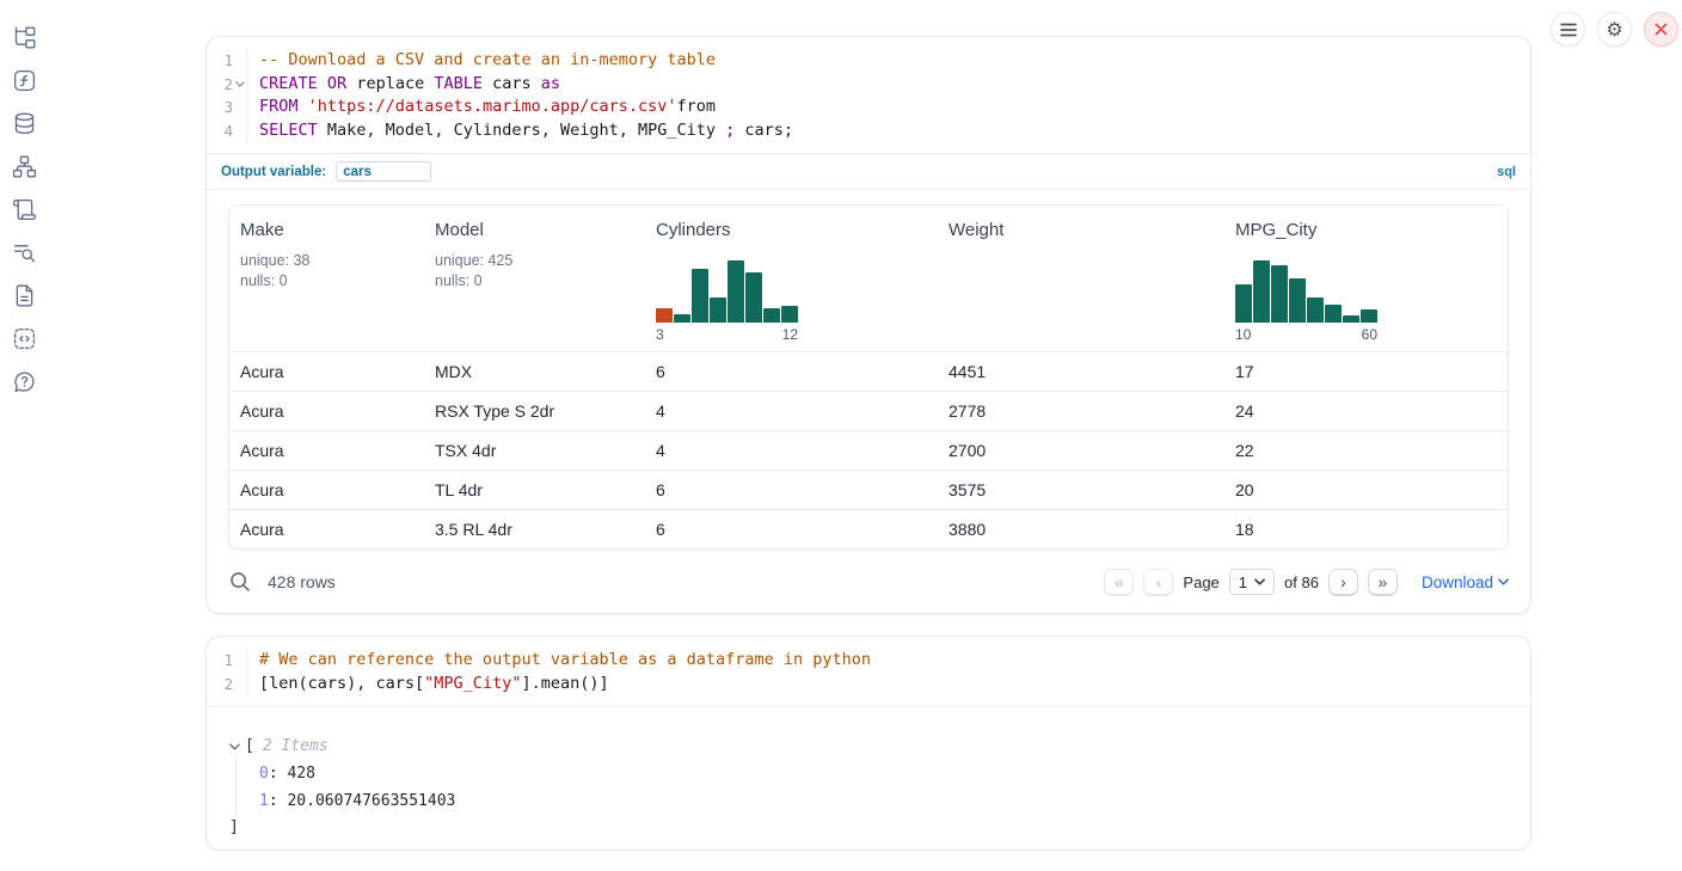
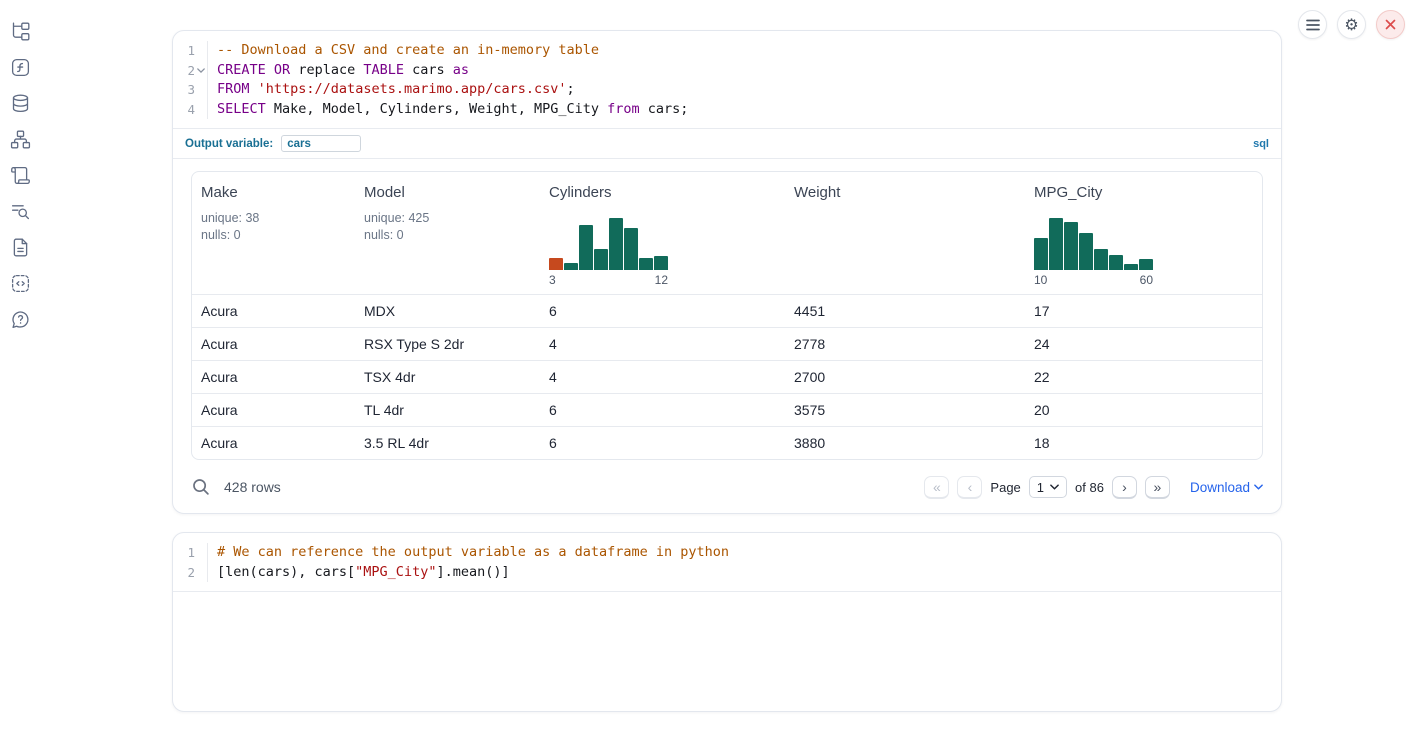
  ⚙
  1
  -- Download a CSV and create an in-memory table
  2
  CREATE OR replace TABLE cars as
  3
- FROM 'https://datasets.marimo.app/cars.csv'from
+ FROM 'https://datasets.marimo.app/cars.csv';
  4
- SELECT Make, Model, Cylinders, Weight, MPG_City ; cars;
+ SELECT Make, Model, Cylinders, Weight, MPG_City from cars;
  Output variable:
  cars
  sql
  Make
  unique: 38
  nulls: 0
  Model
  unique: 425
  nulls: 0
  Cylinders
  3
  12
  Weight
  MPG_City
  10
  60
  Acura
  MDX
  6
  4451
  17
  Acura
  RSX Type S 2dr
  4
  2778
  24
  Acura
  TSX 4dr
  4
  2700
  22
  Acura
  TL 4dr
  6
  3575
  20
  Acura
  3.5 RL 4dr
  6
  3880
  18
  428 rows
  «
  ‹
  Page
  1
  of 86
  ›
  »
  Download
  1
  # We can reference the output variable as a dataframe in python
  2
  [len(cars), cars["MPG_City"].mean()]
- [
- 2 Items
- 0: 428
- 1: 20.060747663551403
- ]
